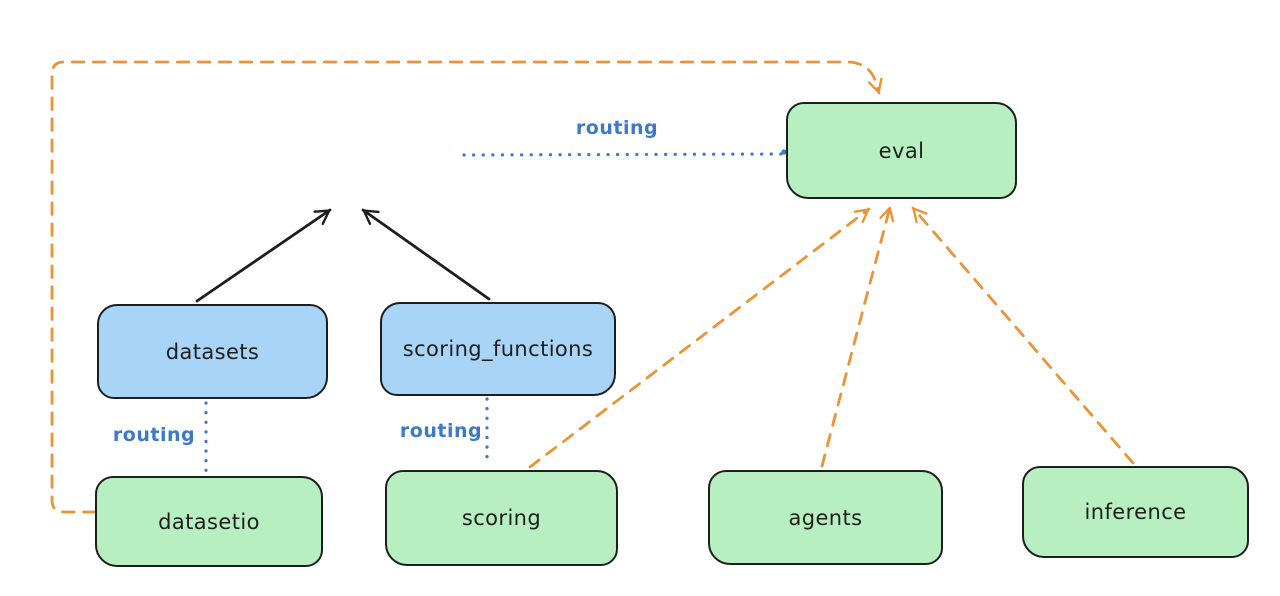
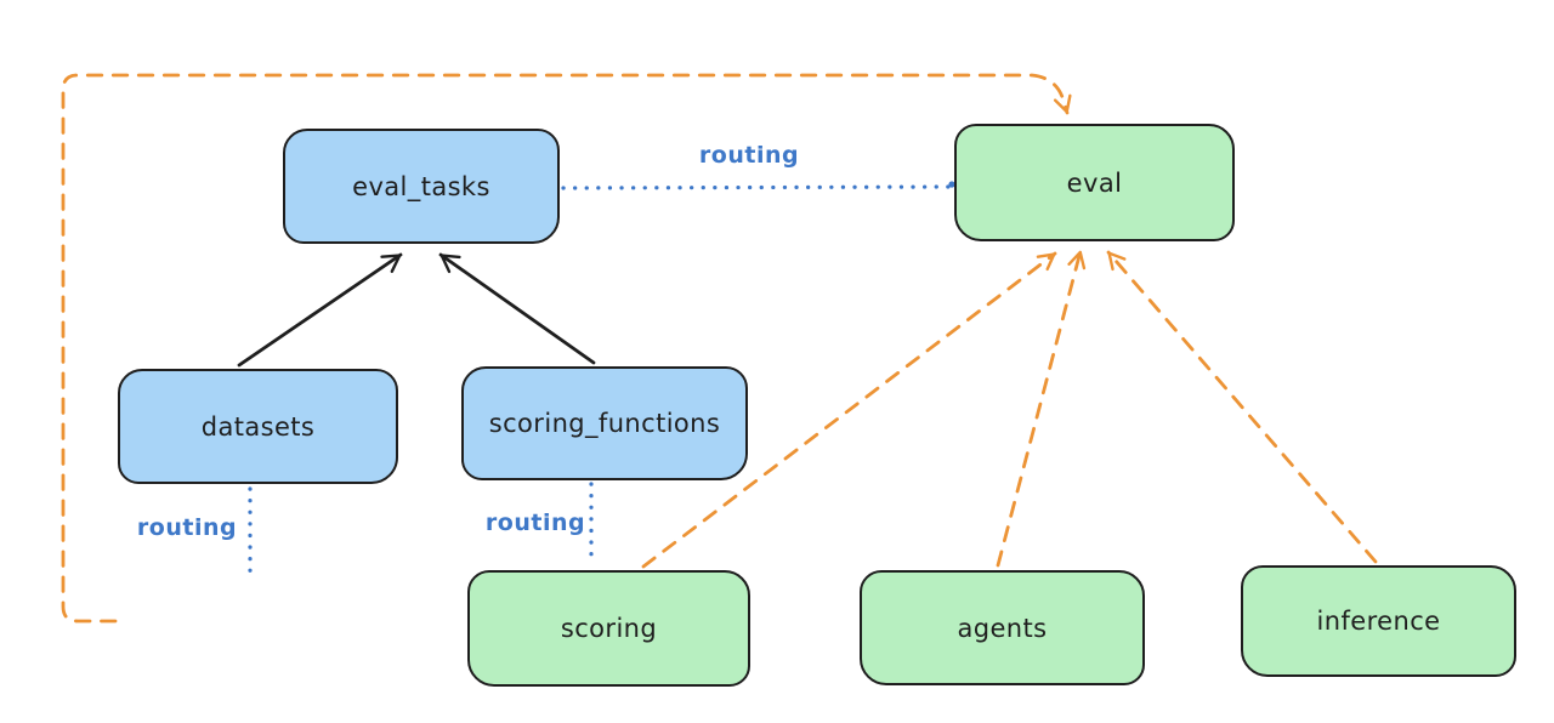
+ eval_tasks
  eval
  datasets
  scoring_functions
- datasetio
  scoring
  agents
  inference
  routing
  routing
  routing
